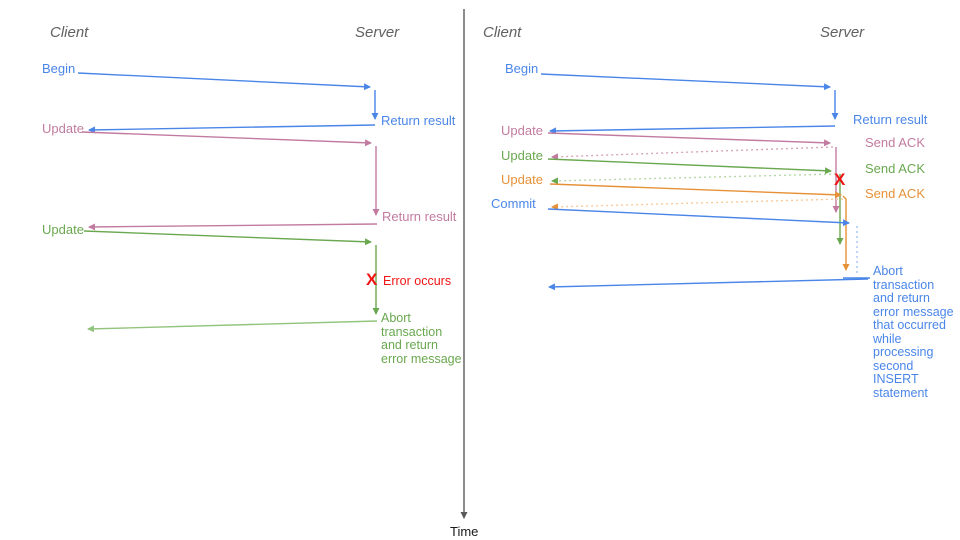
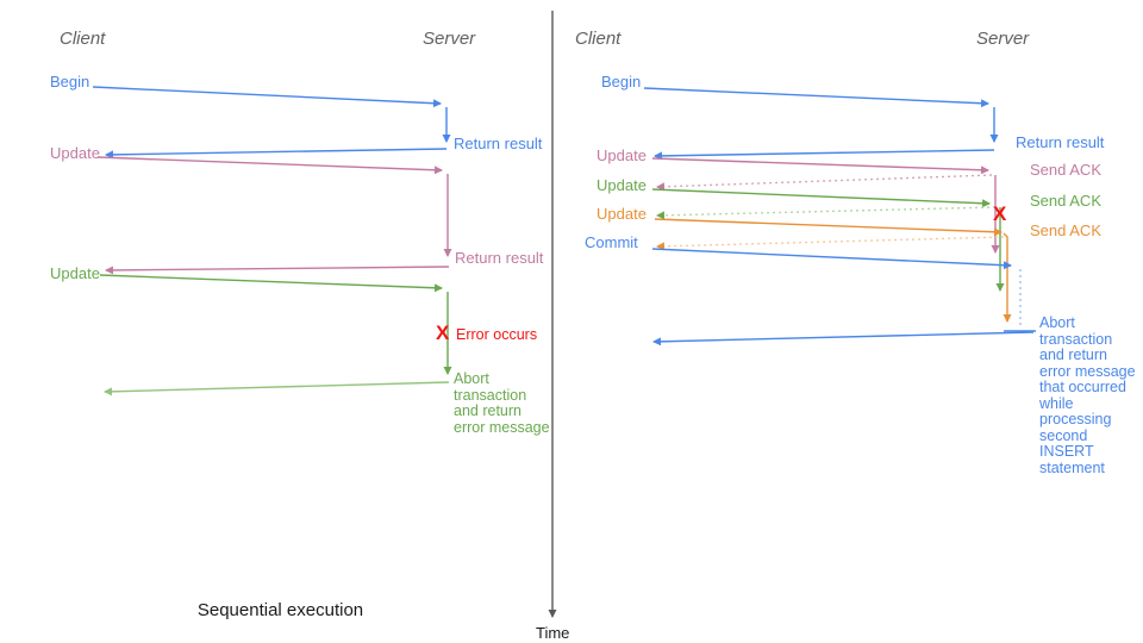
  Client
  Server
  Begin
  Return result
  Update
  Return result
  Update
  X
  Error occurs
  Abort
  transaction
  and return
  error message
+ Sequential execution
  Client
  Server
  Begin
  Return result
  Update
  Send ACK
  Update
  Send ACK
  Update
  Send ACK
  Commit
  X
  Abort
  transaction
  and return
  error message
  that occurred
  while
  processing
  second
  INSERT
  statement
  Time
